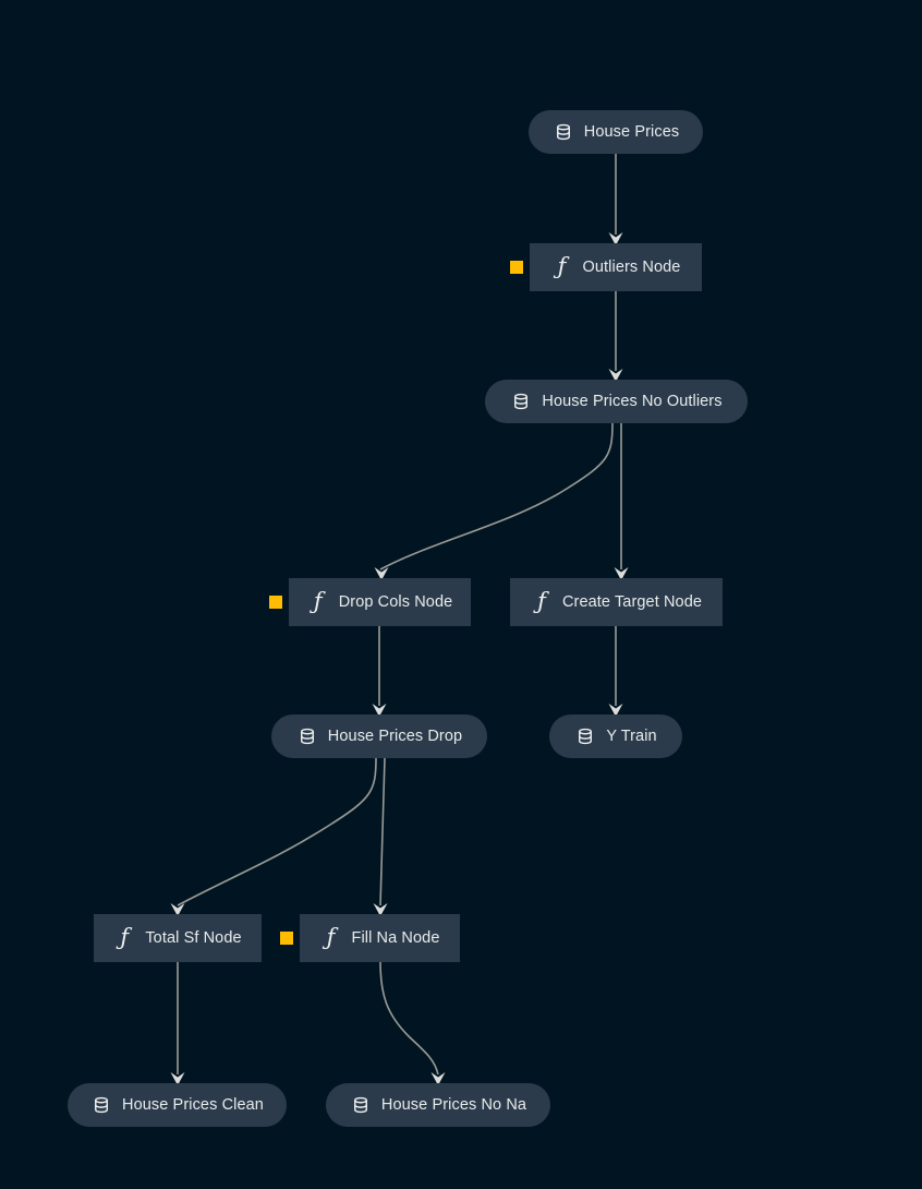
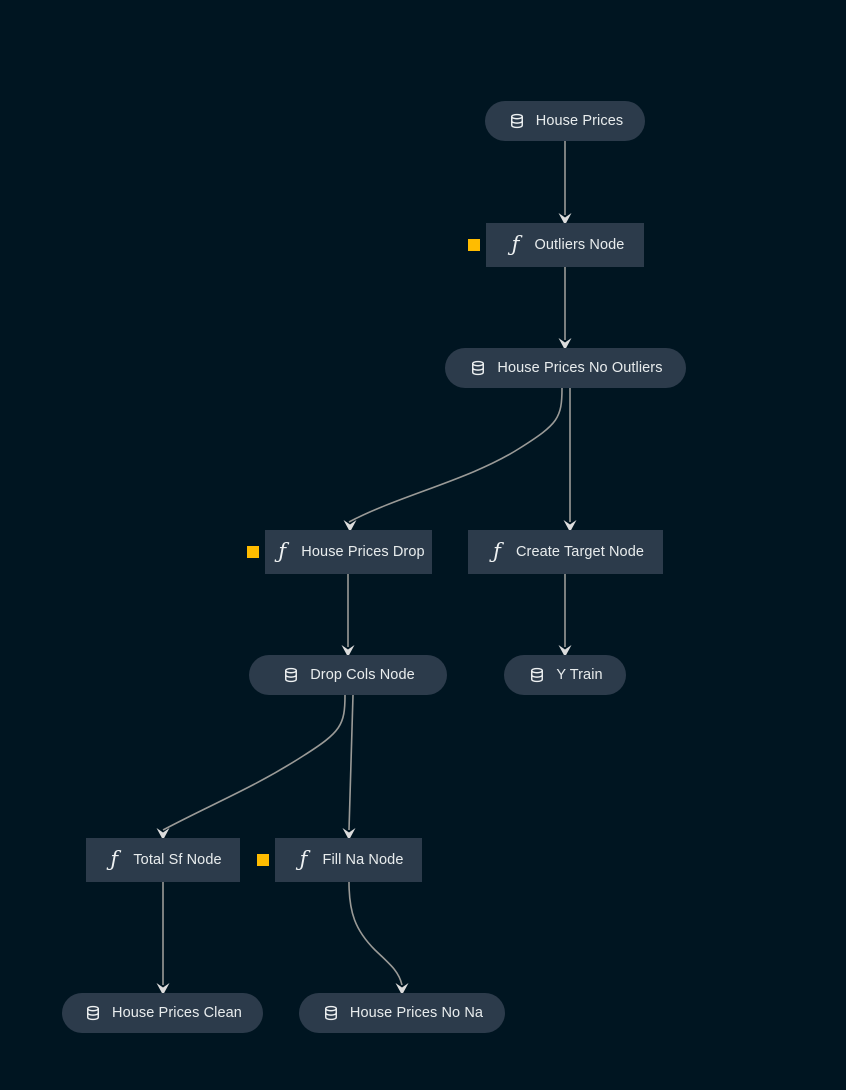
  House Prices
  ƒ
  Outliers Node
  House Prices No Outliers
  ƒ
- Drop Cols Node
+ House Prices Drop
  ƒ
  Create Target Node
- House Prices Drop
+ Drop Cols Node
  Y Train
  ƒ
  Total Sf Node
  ƒ
  Fill Na Node
  House Prices Clean
  House Prices No Na
